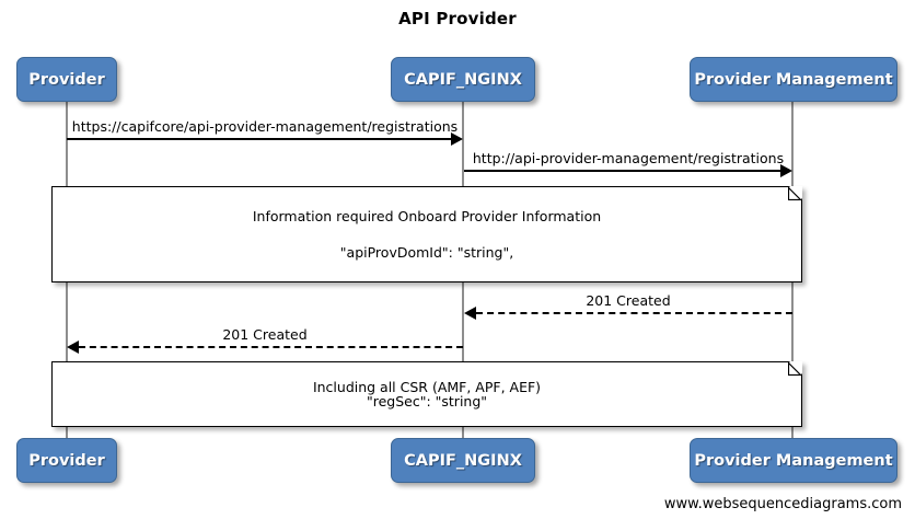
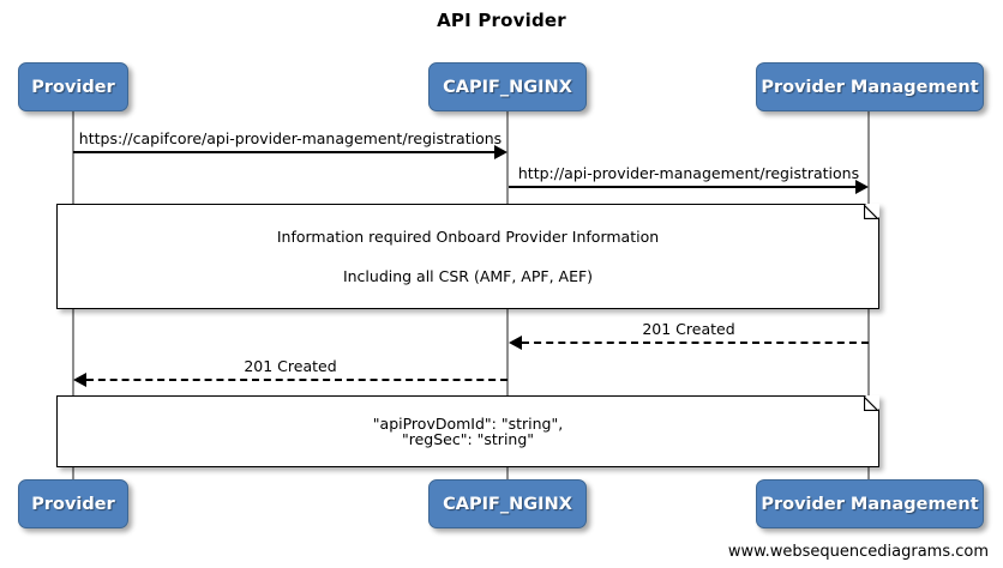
  API Provider
  Provider
  CAPIF_NGINX
  Provider Management
  https://capifcore/api-provider-management/registrations
  http://api-provider-management/registrations
  Information required Onboard Provider Information
- "apiProvDomId": "string",
+ Including all CSR (AMF, APF, AEF)
  201 Created
  201 Created
- Including all CSR (AMF, APF, AEF)
+ "apiProvDomId": "string",
  "regSec": "string"
  Provider
  CAPIF_NGINX
  Provider Management
  www.websequencediagrams.com
